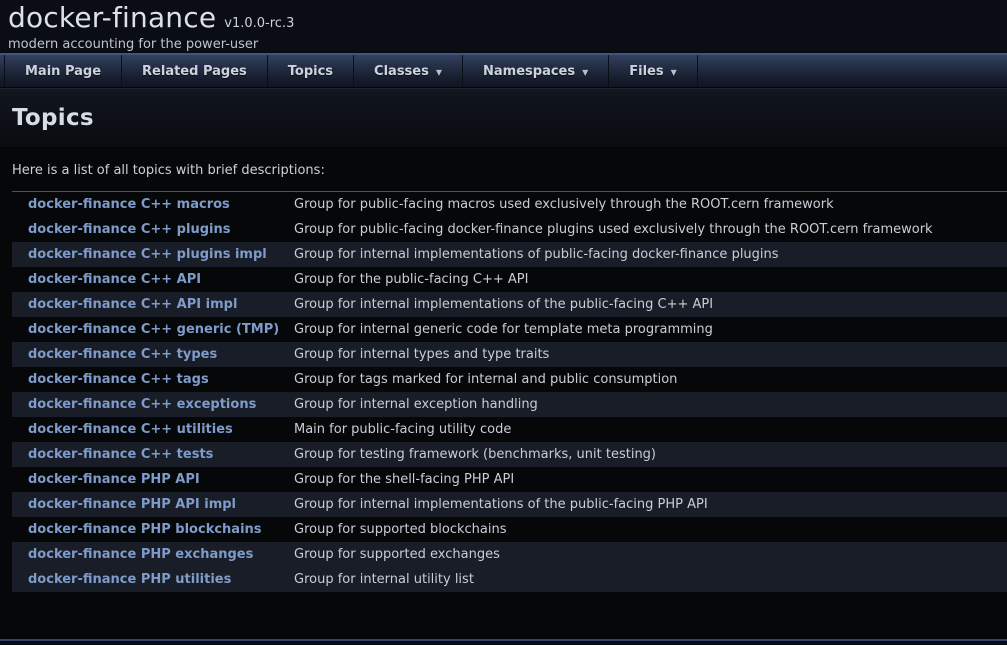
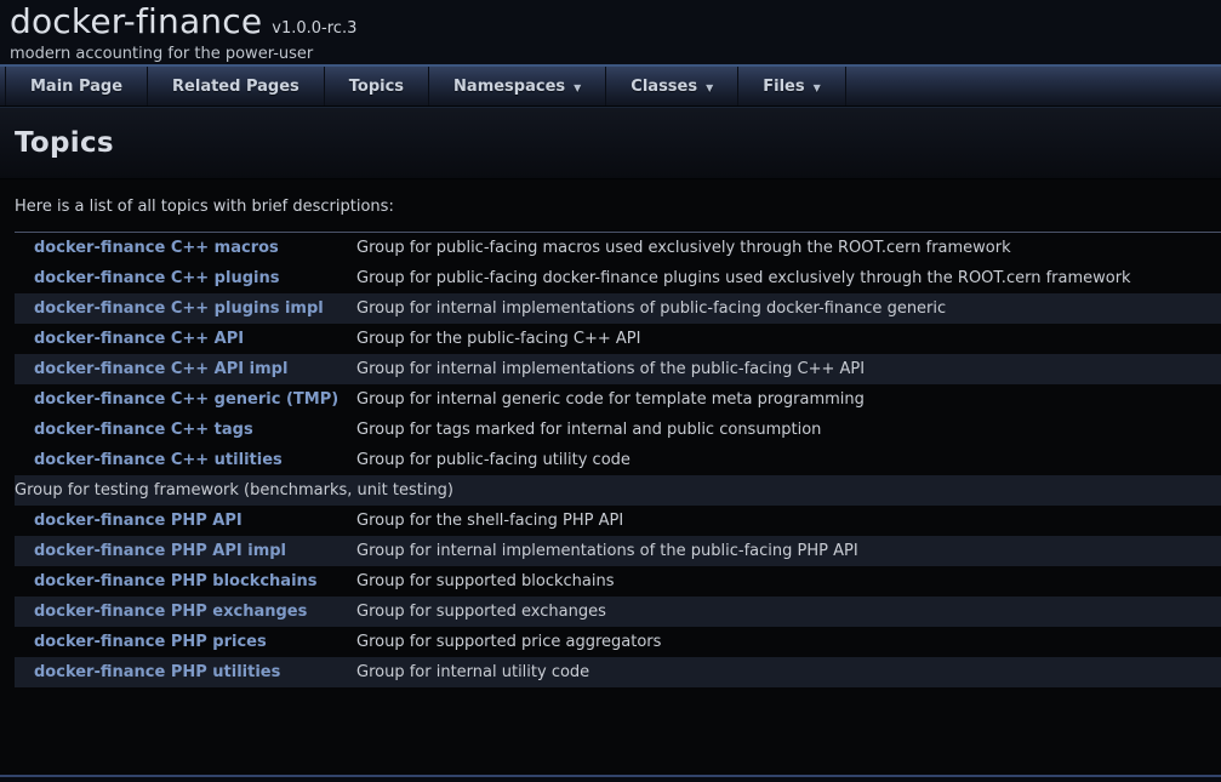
  docker-finance
  v1.0.0-rc.3
  modern accounting for the power-user
  Main Page
  Related Pages
  Topics
- Classes
+ Namespaces
  ▼
- Namespaces
+ Classes
  ▼
  Files
  ▼
  Topics
  Here is a list of all topics with brief descriptions:
  docker-finance C++ macros
  Group for public-facing macros used exclusively through the ROOT.cern framework
  docker-finance C++ plugins
  Group for public-facing docker-finance plugins used exclusively through the ROOT.cern framework
  docker-finance C++ plugins impl
- Group for internal implementations of public-facing docker-finance plugins
+ Group for internal implementations of public-facing docker-finance generic
  docker-finance C++ API
  Group for the public-facing C++ API
  docker-finance C++ API impl
  Group for internal implementations of the public-facing C++ API
  docker-finance C++ generic (TMP)
  Group for internal generic code for template meta programming
- docker-finance C++ types
- Group for internal types and type traits
  docker-finance C++ tags
  Group for tags marked for internal and public consumption
- docker-finance C++ exceptions
- Group for internal exception handling
  docker-finance C++ utilities
- Main for public-facing utility code
+ Group for public-facing utility code
- docker-finance C++ tests
  Group for testing framework (benchmarks, unit testing)
  docker-finance PHP API
  Group for the shell-facing PHP API
  docker-finance PHP API impl
  Group for internal implementations of the public-facing PHP API
  docker-finance PHP blockchains
  Group for supported blockchains
  docker-finance PHP exchanges
  Group for supported exchanges
+ docker-finance PHP prices
+ Group for supported price aggregators
  docker-finance PHP utilities
- Group for internal utility list
+ Group for internal utility code
